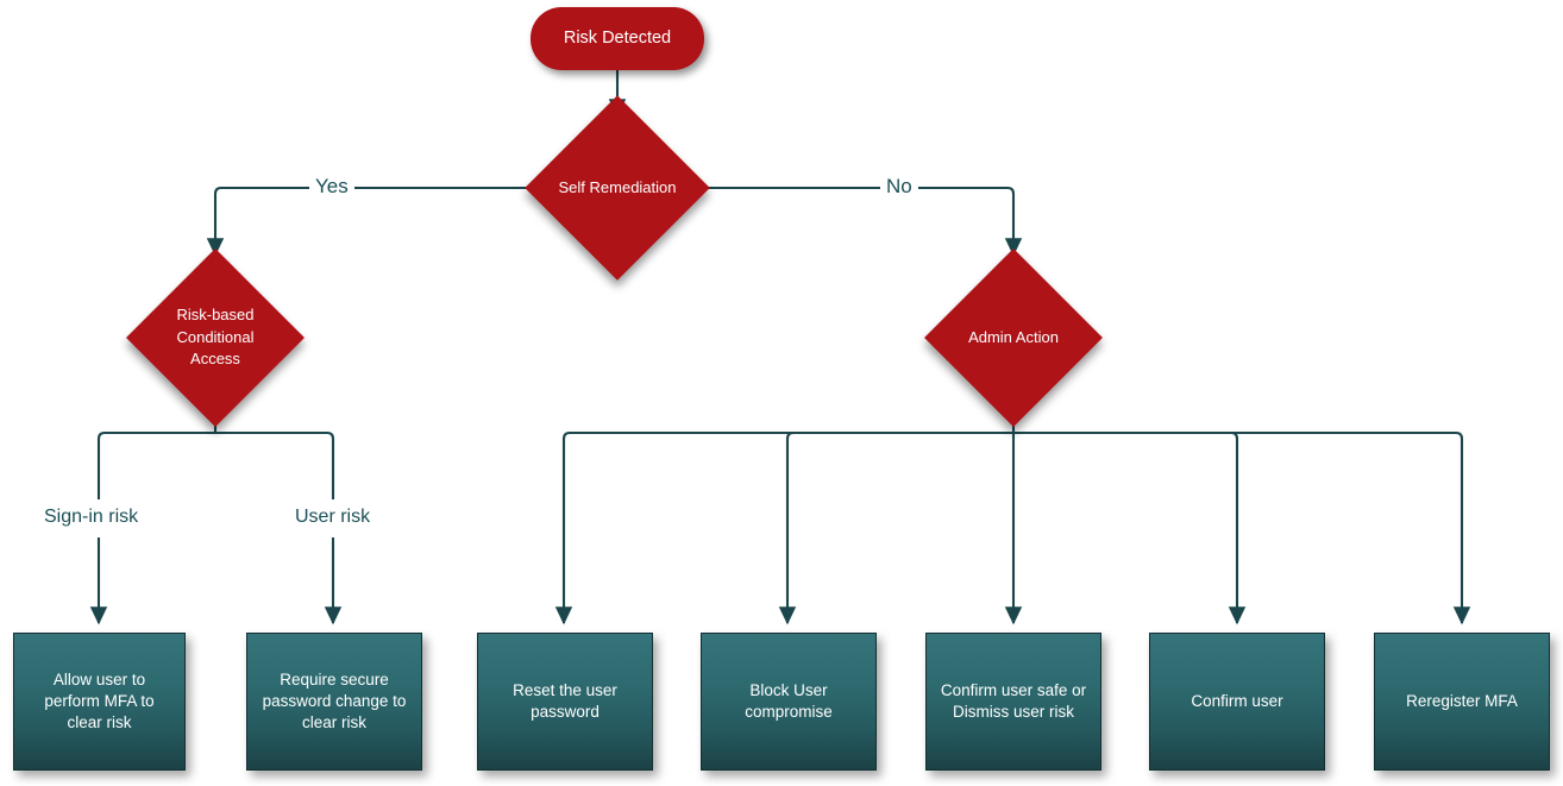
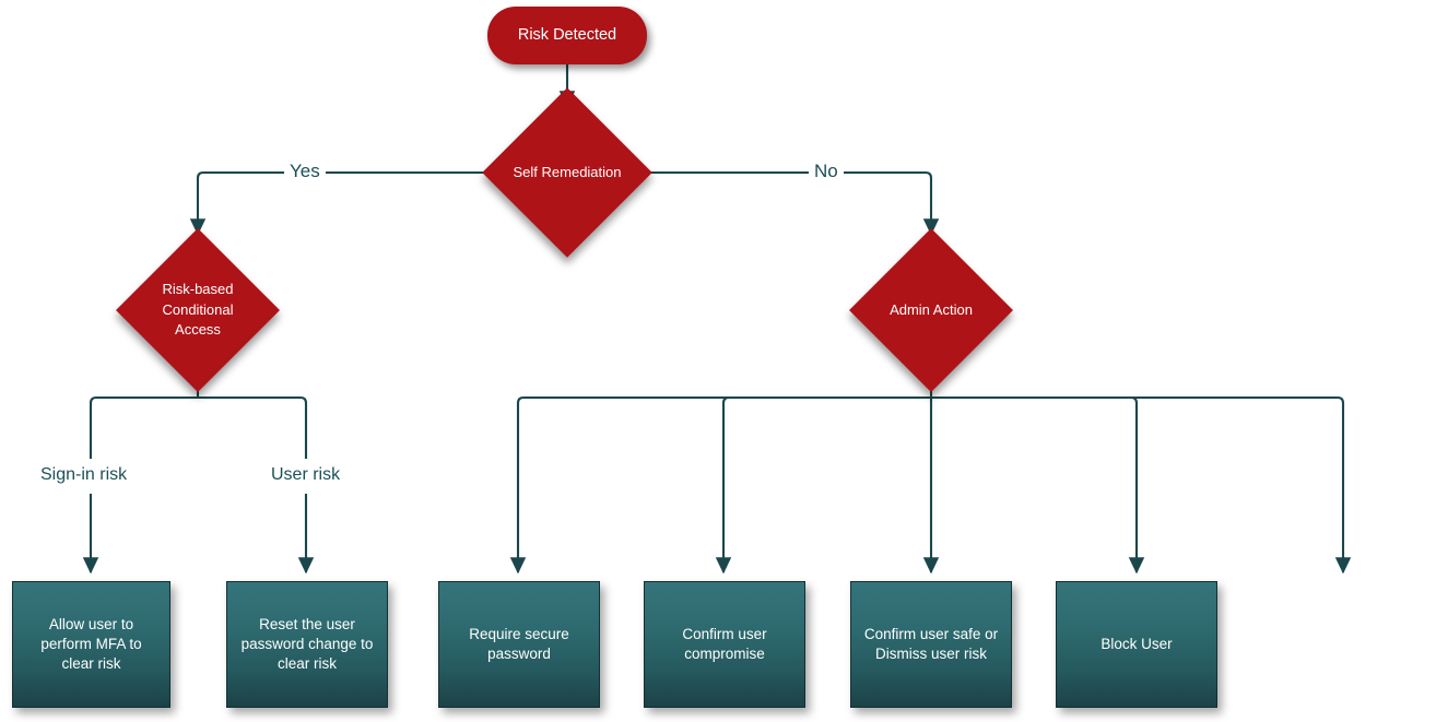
  Risk Detected
  Self Remediation
  Risk-based
  Conditional
  Access
  Admin Action
  Yes
  No
  Sign-in risk
  User risk
  Allow user to
  perform MFA to
  clear risk
- Require secure
+ Reset the user
  password change to
  clear risk
- Reset the user
+ Require secure
  password
- Block User
+ Confirm user
  compromise
  Confirm user safe or
  Dismiss user risk
- Confirm user
+ Block User
- Reregister MFA
